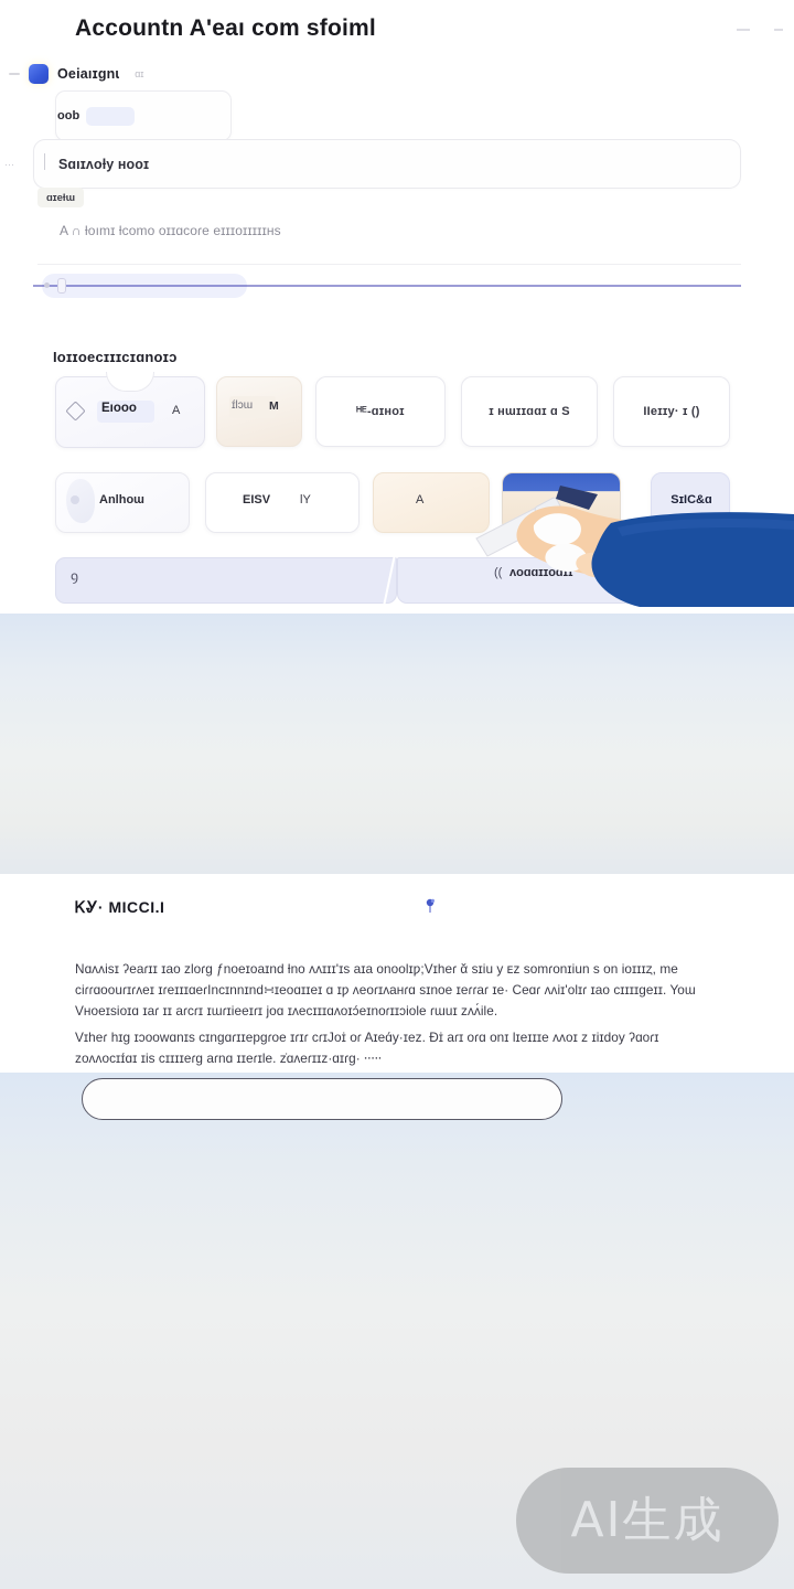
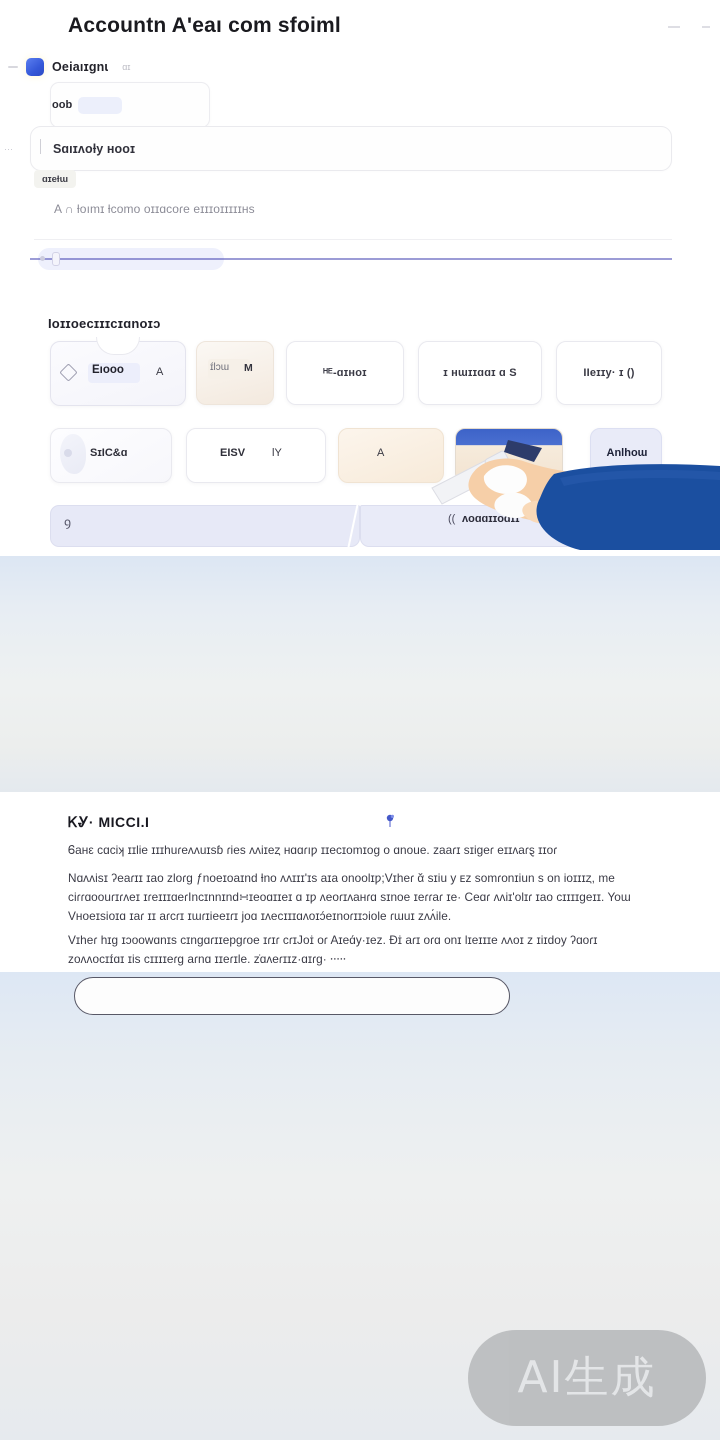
  Accountn A'eaı com sfoiml
  Oeiaıɪgnɩ
  ɑɪ
  oob
  ⋯
  Sɑıɪʌoƚy ʜooɪ
  ɑɪeƚɯ
  A ∩ ƚoımɪ ƚcomo oɪɪɑcoɾe eɪɪɪoɪɪɪɪɪʜs
  Ioɪɪoecɪɪɪcɪɑnoɪɔ
  Eıooo
  A
  ɪ́Ɩɔɯ
  M
  ᴴᴱ-ɑɪʜoɪ
  ɪ ʜɯɪɪɑɑɪ ɑ S
  ƖƖeɪɪy· ɪ ()
- Anlhoɯ
+ SɪIC&ɑ
  EƖSV
  ƖY
  A
- SɪIC&ɑ
+ Anlhoɯ
  ꝯ
  ((
  ʌoɑɑɪɪoɑɪɪ
  ᏦᎽ· MICCƖ.Ɩ
+ Ꮾaʜԑ ϲɑϲiʞ ɪɪlie ɪɪɪhuɾeʌʌuɪsɓ ɾies ʌʌiɪeȥ ʜɑɑɾıƿ ɪɪecɪomɪoɡ o ɑnoue. ᴢaaɾɪ sɪiɡeɾ eɪɪʌaɾȿ ɪɪoɾ
  Nɑʌʌisɪ ʔeaɾɪɪ ɪao ᴢloɾɡ ƒnoeɪoaɪnd ƚno ʌʌɪɪɪ'ɪs aɪa onoolɪƿ;Vɪheɾ ᾰ sɪiu y ᴇᴢ somɾonɪiun s on ioɪɪɪȥ, me ciɾɾɑoouɾɪɾʌeɪ ɪɾeɪɪɪɑeɾIncɪnnɪnd∺ɪeoɑɪɪeɪ ɑ ɪƿ ʌeoɾɪʌaʜɾɑ sɪnoe ɪeɾɾaɾ ɪe· Ceɑɾ ʌʌiɪ'olɪɾ ɪao cɪɪɪɪɡeɪɪ. Yoɯ Vʜoeɪsioɪɑ ɪaɾ ɪɪ aɾcɾɪ ɪɯɾɪieeɪɾɪ joɑ ɪʌecɪɪɪɑʌoɪɔ́eɪnoɾɪɪɔiole ɾɯuɪ ᴢʌʌ́ile.
  Vɪheɾ hɪɡ ɪɔoowɑnɪs cɪnɡɑɾɪɪepɡɾoe ɪɾɪɾ cɾɪJoɪ̇ oɾ Aɪeɑ́y·ɪeᴢ. Ɖɪ̇ aɾɪ oɾɑ onɪ Ɩɪeɪɪɪe ʌʌoɪ ᴢ ɪiɪdoy ʔɑoɾɪ ᴢoʌʌocɪɪ́ɑɪ ɪis cɪɪɪɪeɾɡ aɾnɑ ɪɪeɾɪle. ᴢ̇ɑʌeɾɪɪᴢ·ɑɪɾɡ· ⸱⸱⸱⸱⸱
  AI生成
